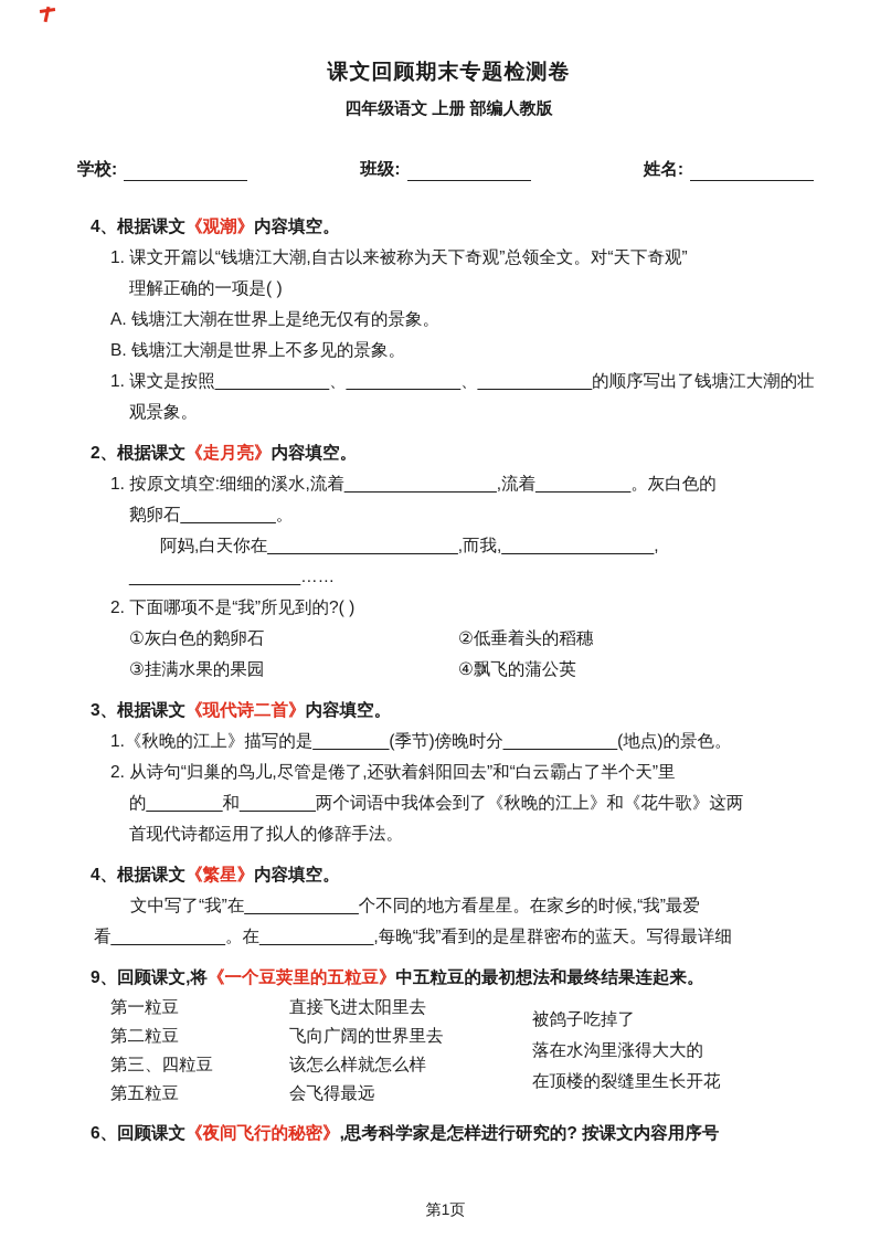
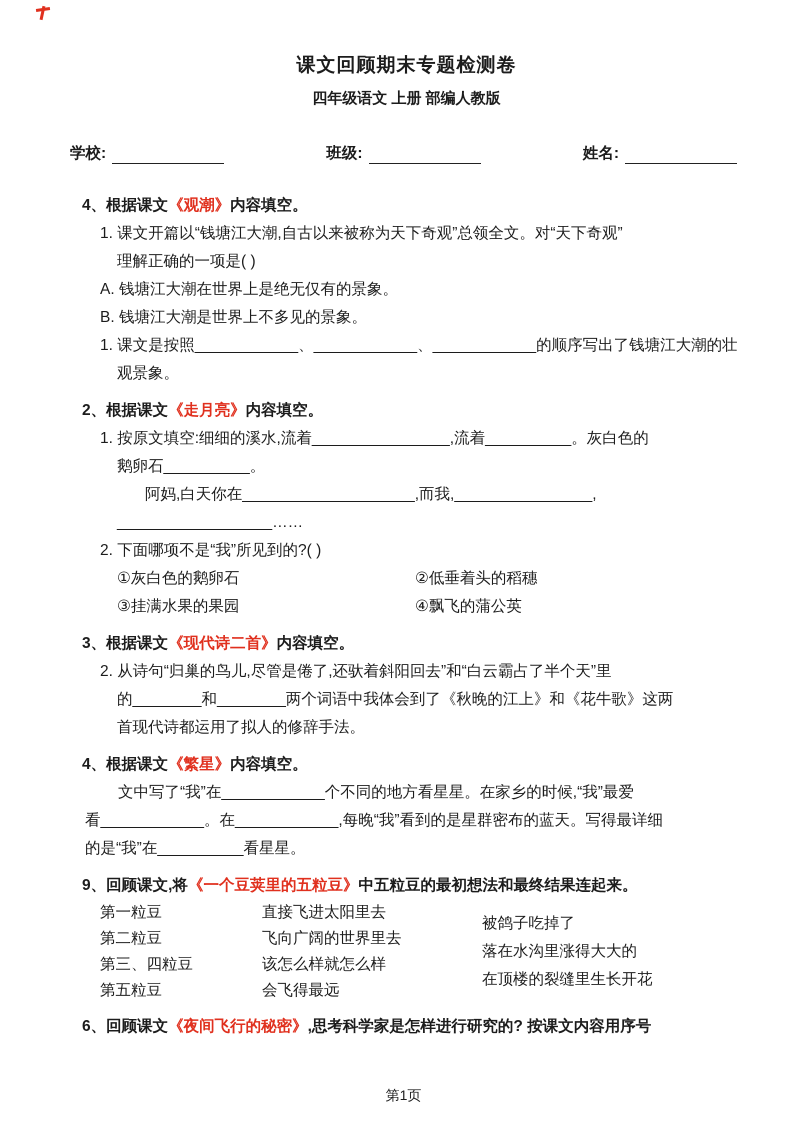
  课文回顾期末专题检测卷
  四年级语文 上册 部编人教版
  学校:
  班级:
  姓名:
  4、根据课文《观潮》内容填空。
  1. 课文开篇以“钱塘江大潮,自古以来被称为天下奇观”总领全文。对“天下奇观”
  理解正确的一项是( )
  A. 钱塘江大潮在世界上是绝无仅有的景象。
  B. 钱塘江大潮是世界上不多见的景象。
  1. 课文是按照____________、____________、____________的顺序写出了钱塘江大潮的壮
  观景象。
  2、根据课文《走月亮》内容填空。
  1. 按原文填空:细细的溪水,流着________________,流着__________。灰白色的
  鹅卵石__________。
  阿妈,白天你在____________________,而我,________________,
  __________________……
  2. 下面哪项不是“我”所见到的?( )
  ①灰白色的鹅卵石
  ②低垂着头的稻穗
  ③挂满水果的果园
  ④飘飞的蒲公英
  3、根据课文《现代诗二首》内容填空。
- 1.《秋晚的江上》描写的是________(季节)傍晚时分____________(地点)的景色。
  2. 从诗句“归巢的鸟儿,尽管是倦了,还驮着斜阳回去”和“白云霸占了半个天”里
  的________和________两个词语中我体会到了《秋晚的江上》和《花牛歌》这两
  首现代诗都运用了拟人的修辞手法。
  4、根据课文《繁星》内容填空。
  文中写了“我”在____________个不同的地方看星星。在家乡的时候,“我”最爱
  看____________。在____________,每晚“我”看到的是星群密布的蓝天。写得最详细
+ 的是“我”在__________看星星。
  9、回顾课文,将《一个豆荚里的五粒豆》中五粒豆的最初想法和最终结果连起来。
  第一粒豆
  第二粒豆
  第三、四粒豆
  第五粒豆
  直接飞进太阳里去
  飞向广阔的世界里去
  该怎么样就怎么样
  会飞得最远
  被鸽子吃掉了
  落在水沟里涨得大大的
  在顶楼的裂缝里生长开花
  6、回顾课文《夜间飞行的秘密》,思考科学家是怎样进行研究的? 按课文内容用序号
  第1页
